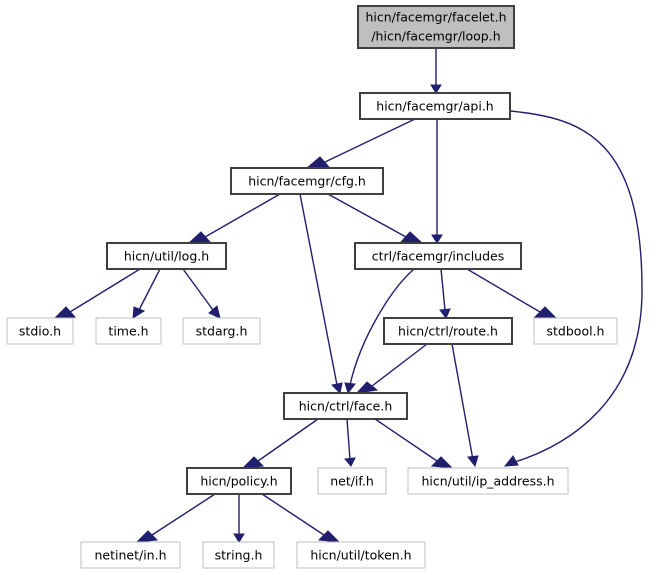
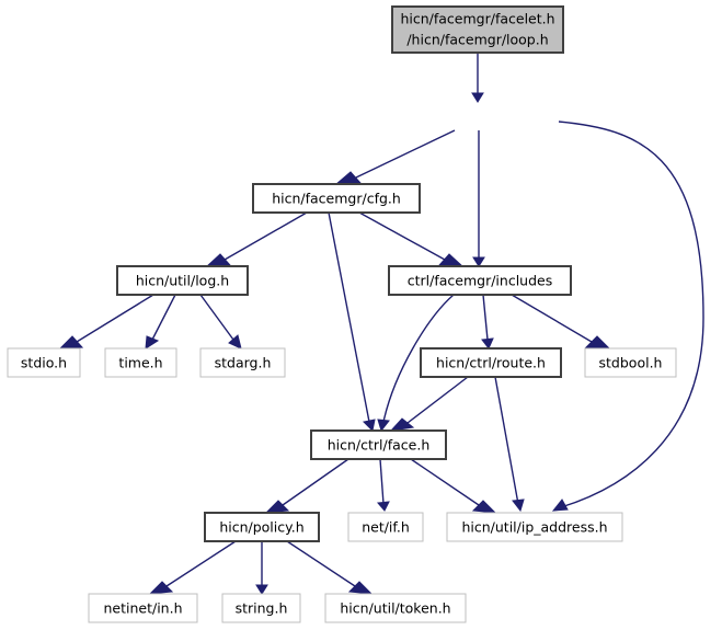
  hicn/facemgr/facelet.h
  /hicn/facemgr/loop.h
- hicn/facemgr/api.h
  hicn/facemgr/cfg.h
  ctrl/facemgr/includes
  hicn/util/log.h
  stdio.h
  time.h
  stdarg.h
  hicn/ctrl/route.h
  stdbool.h
  hicn/ctrl/face.h
  hicn/policy.h
  net/if.h
  hicn/util/ip_address.h
  netinet/in.h
  string.h
  hicn/util/token.h
